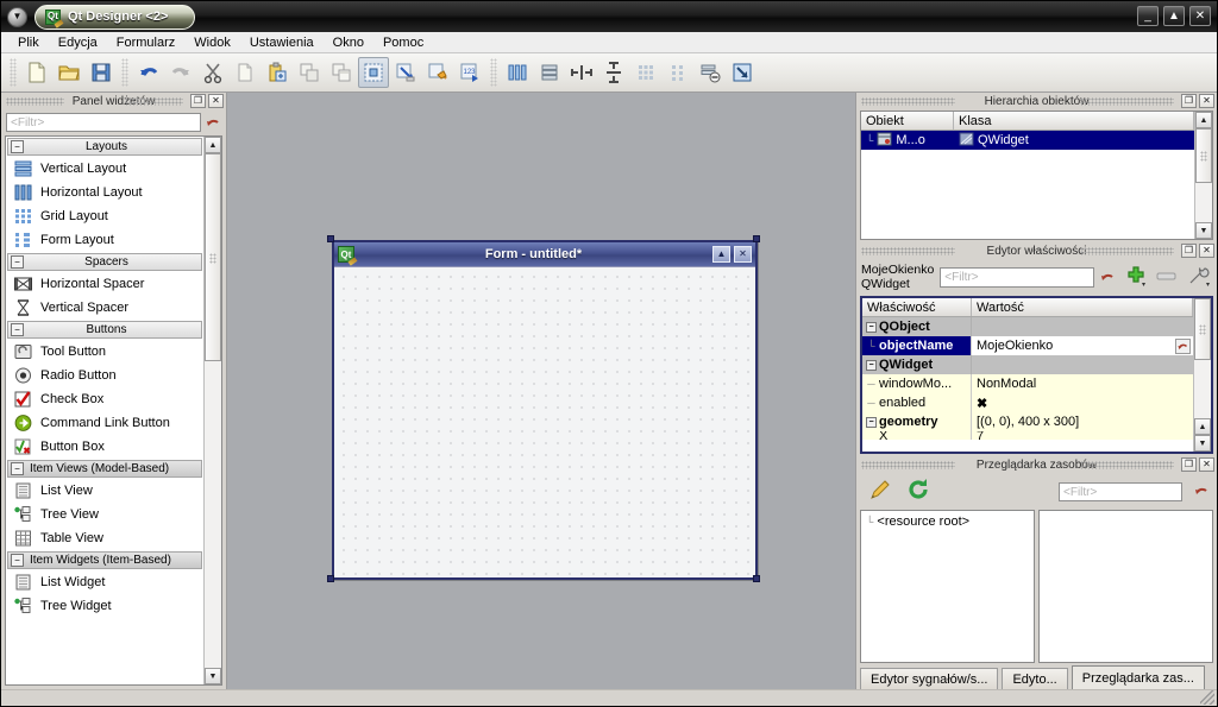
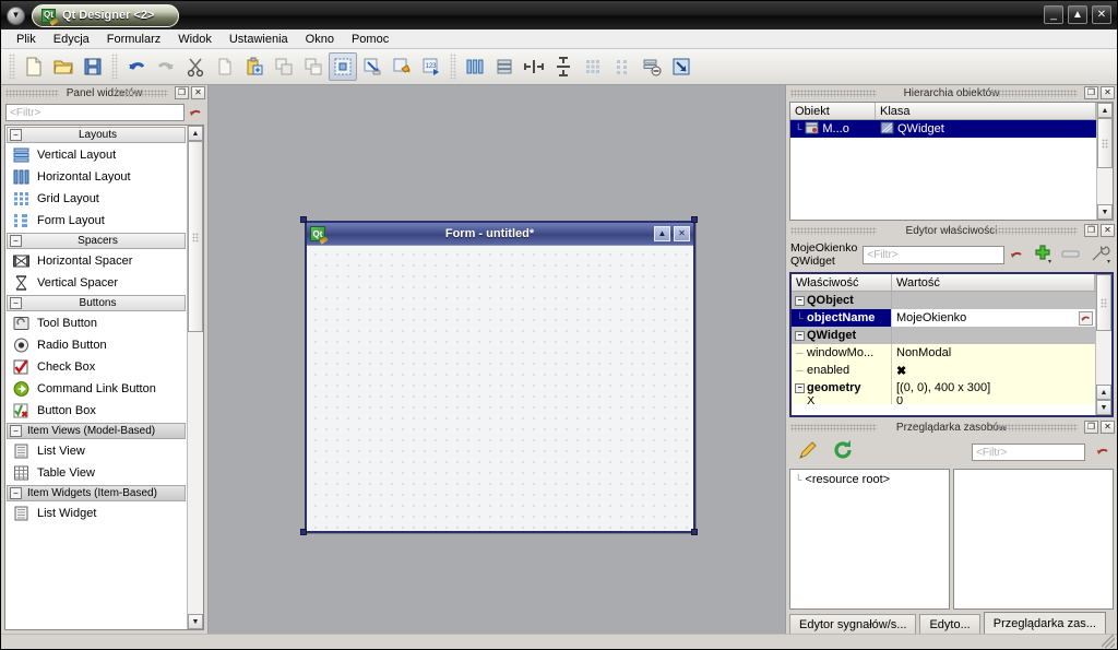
  ▼
  Qt
  Qt Designer <2>
  _
  ▲
  ✕
  Plik
  Edycja
  Formularz
  Widok
  Ustawienia
  Okno
  Pomoc
  ❐
  ✕
  <Filtr>
  −
  Layouts
  Vertical Layout
  Horizontal Layout
  Grid Layout
  Form Layout
  −
  Spacers
  Horizontal Spacer
  Vertical Spacer
  −
  Buttons
  Tool Button
  Radio Button
  Check Box
  Command Link Button
  Button Box
  −
  Item Views (Model-Based)
  List View
- Tree View
  Table View
  −
  Item Widgets (Item-Based)
  List Widget
- Tree Widget
  Qt
  Form - untitled*
  ▲
  ✕
  Hierarchia obiektó
  ❐
  ✕
  Obiekt
  Klasa
  └
  M...o
  QWidget
  Edytor właściwoś
  ❐
  ✕
  MojeOkienko
  QWidget
  <Filtr>
  Właściwość
  Wartość
  QObject
  └
  objectName
  MojeOkienko
  QWidget
  ─
  windowMo...
  NonModal
  ─
  enabled
  ✖
  geometry
  [(0, 0), 400 x 300]
  X
- 7
+ 0
  Przeglądarka zasob
  ❐
  ✕
  <Filtr>
  └
  <resource root>
  Edytor sygnałów/s...
  Edyto...
  Przeglądarka zas...
